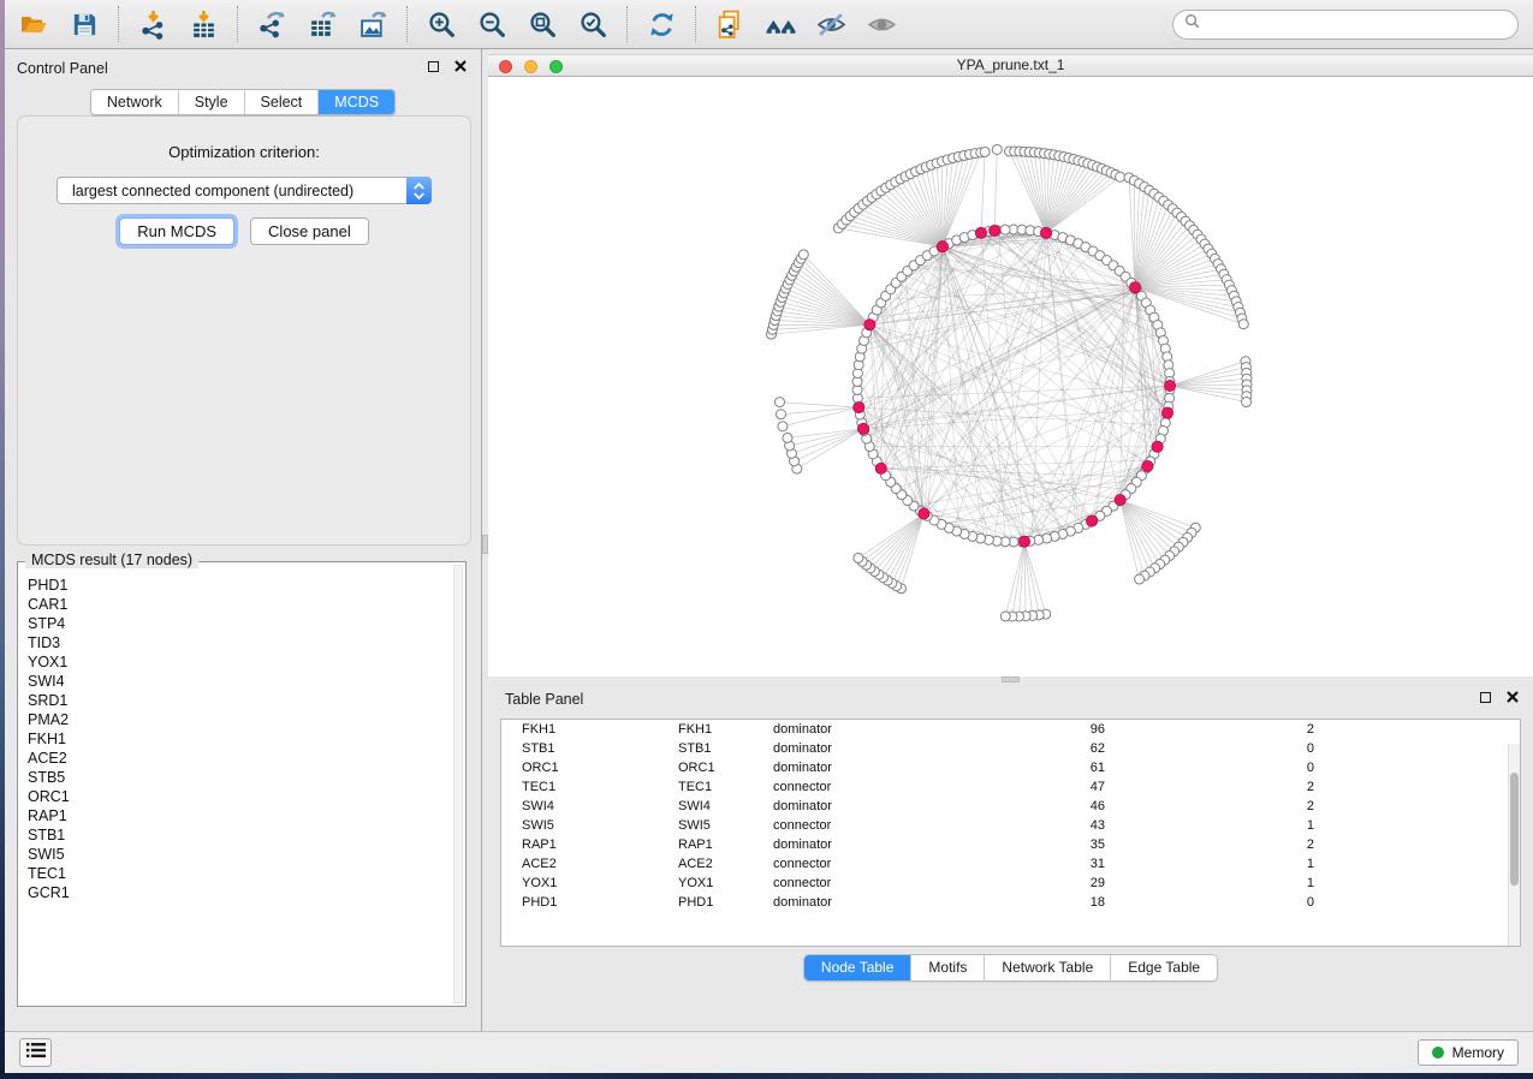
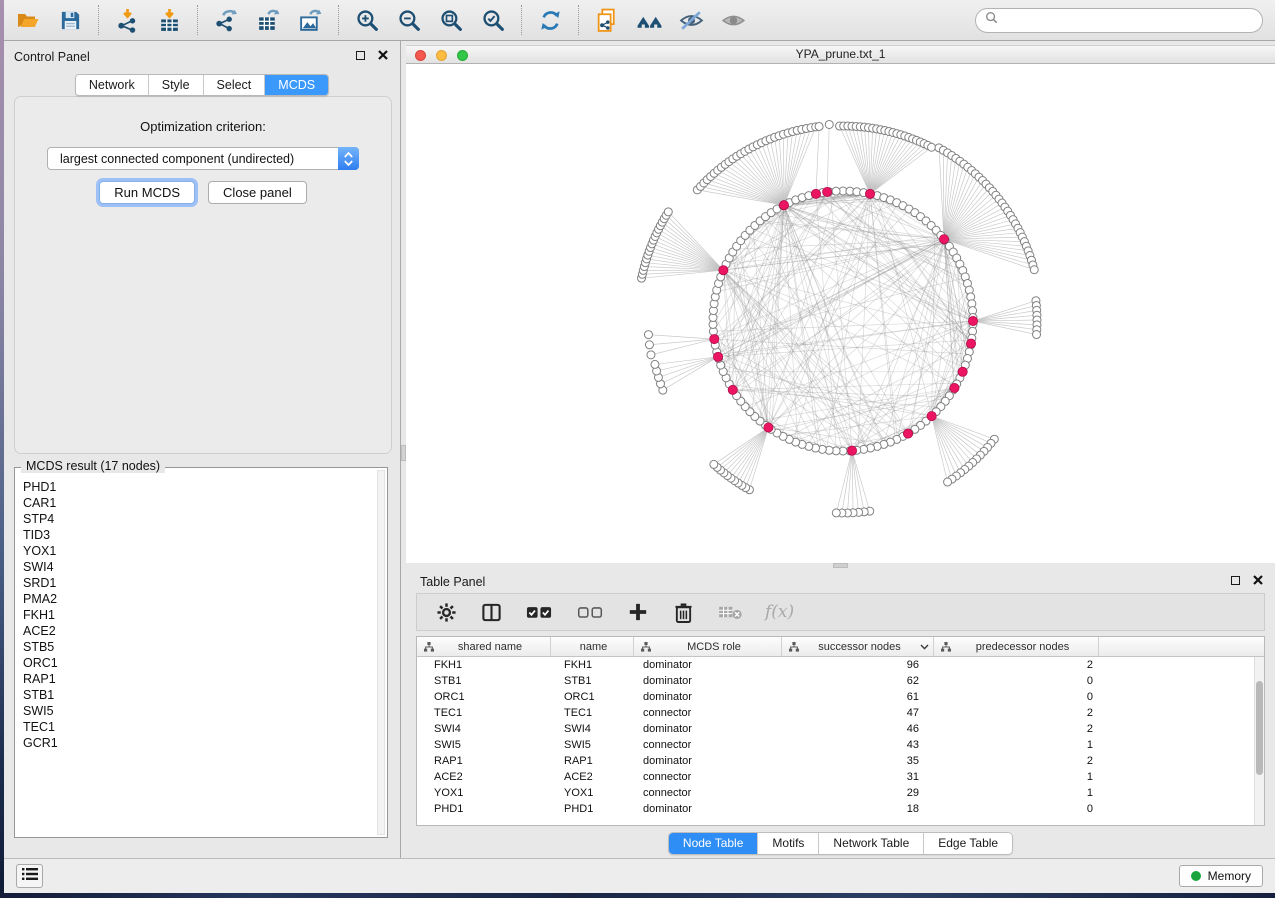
  Control Panel
  Network
  Style
  Select
  MCDS
  Optimization criterion:
  largest connected component (undirected)
  Run MCDS
  Close panel
  MCDS result (17 nodes)
  PHD1
  CAR1
  STP4
  TID3
  YOX1
  SWI4
  SRD1
  PMA2
  FKH1
  ACE2
  STB5
  ORC1
  RAP1
  STB1
  SWI5
  TEC1
  GCR1
  YPA_prune.txt_1
  Table Panel
+ f(x)
+ shared name
+ name
+ MCDS role
+ successor nodes
+ predecessor nodes
  FKH1
  FKH1
  dominator
  96
  2
  STB1
  STB1
  dominator
  62
  0
  ORC1
  ORC1
  dominator
  61
  0
  TEC1
  TEC1
  connector
  47
  2
  SWI4
  SWI4
  dominator
  46
  2
  SWI5
  SWI5
  connector
  43
  1
  RAP1
  RAP1
  dominator
  35
  2
  ACE2
  ACE2
  connector
  31
  1
  YOX1
  YOX1
  connector
  29
  1
  PHD1
  PHD1
  dominator
  18
  0
  Node Table
  Motifs
  Network Table
  Edge Table
  Memory
